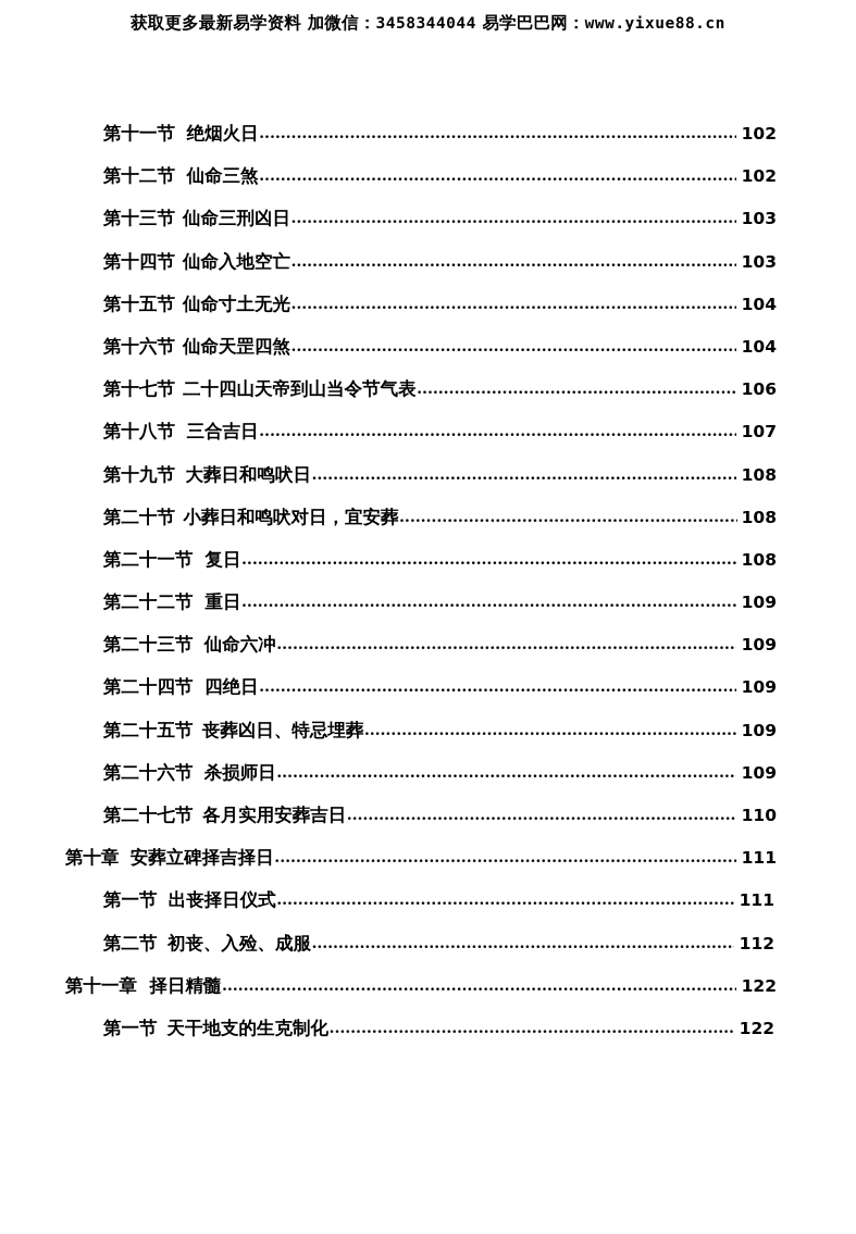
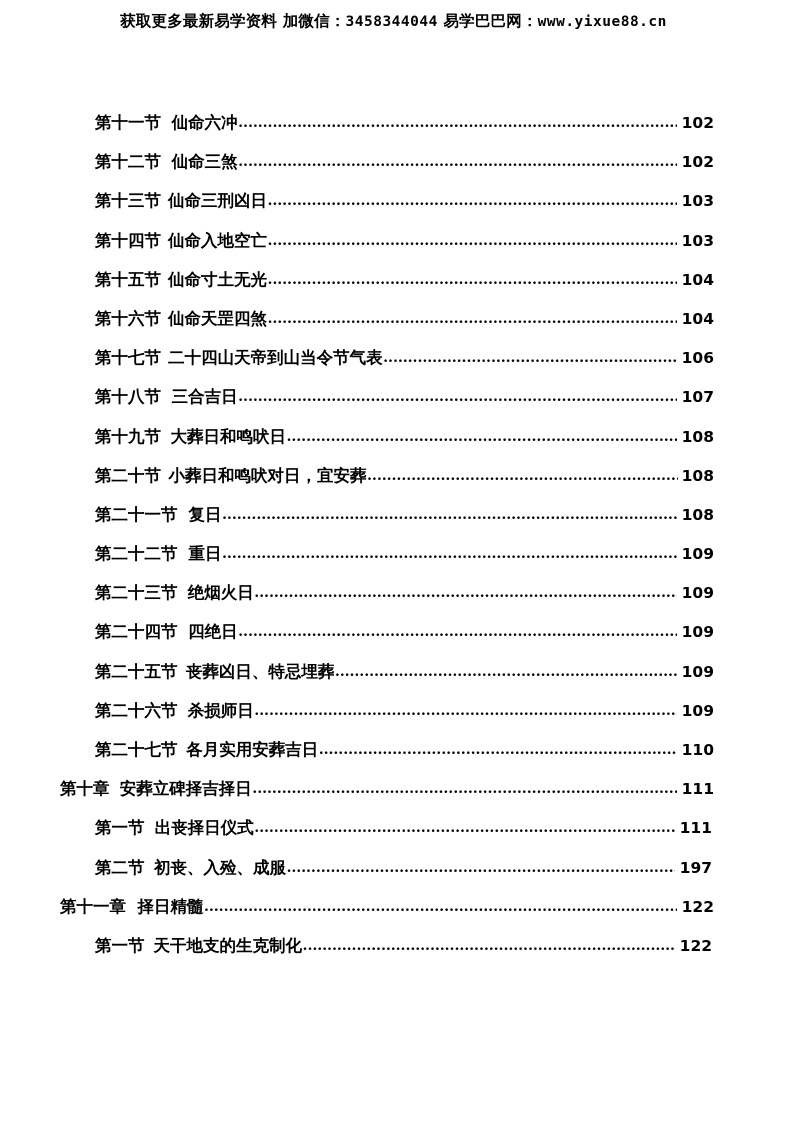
  获取更多最新易学资料 加微信：3458344044 易学巴巴网：www.yixue88.cn
  第十一节
- 绝烟火日
+ 仙命六冲
  102
  第十二节
  仙命三煞
  102
  第十三节
  仙命三刑凶日
  103
  第十四节
  仙命入地空亡
  103
  第十五节
  仙命寸土无光
  104
  第十六节
  仙命天罡四煞
  104
  第十七节
  二十四山天帝到山当令节气表
  106
  第十八节
  三合吉日
  107
  第十九节
  大葬日和鸣吠日
  108
  第二十节
  小葬日和鸣吠对日，宜安葬
  108
  第二十一节
  复日
  108
  第二十二节
  重日
  109
  第二十三节
- 仙命六冲
+ 绝烟火日
  109
  第二十四节
  四绝日
  109
  第二十五节
  丧葬凶日、特忌埋葬
  109
  第二十六节
  杀损师日
  109
  第二十七节
  各月实用安葬吉日
  110
  第十章
  安葬立碑择吉择日
  111
  第一节
  出丧择日仪式
  111
  第二节
  初丧、入殓、成服
- 112
+ 197
  第十一章
  择日精髓
  122
  第一节
  天干地支的生克制化
  122
